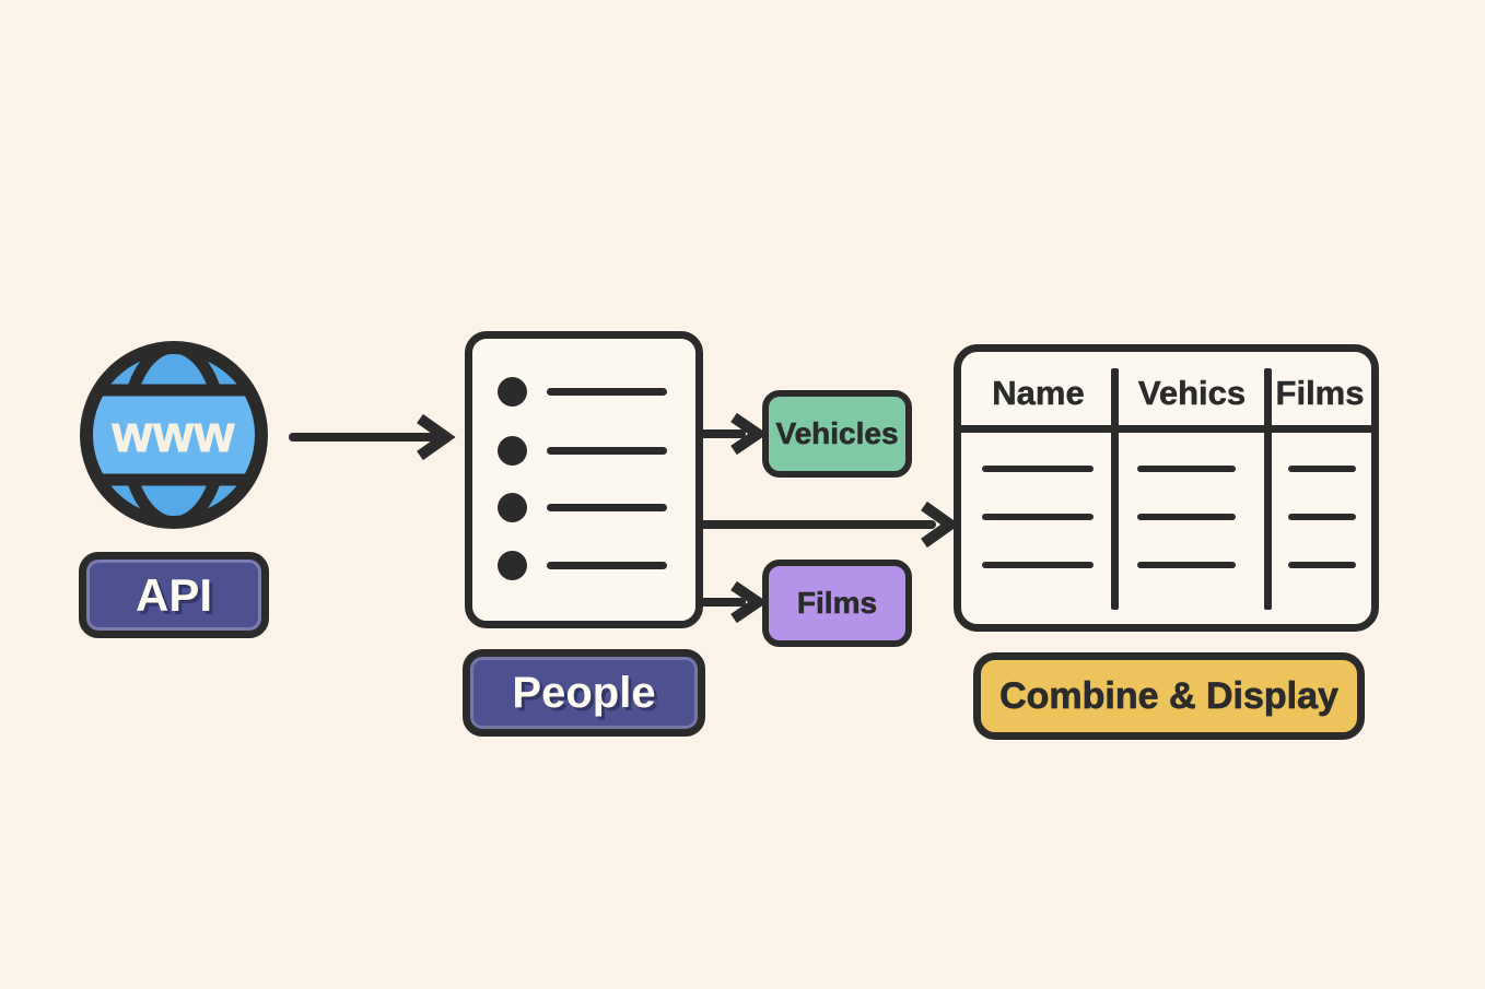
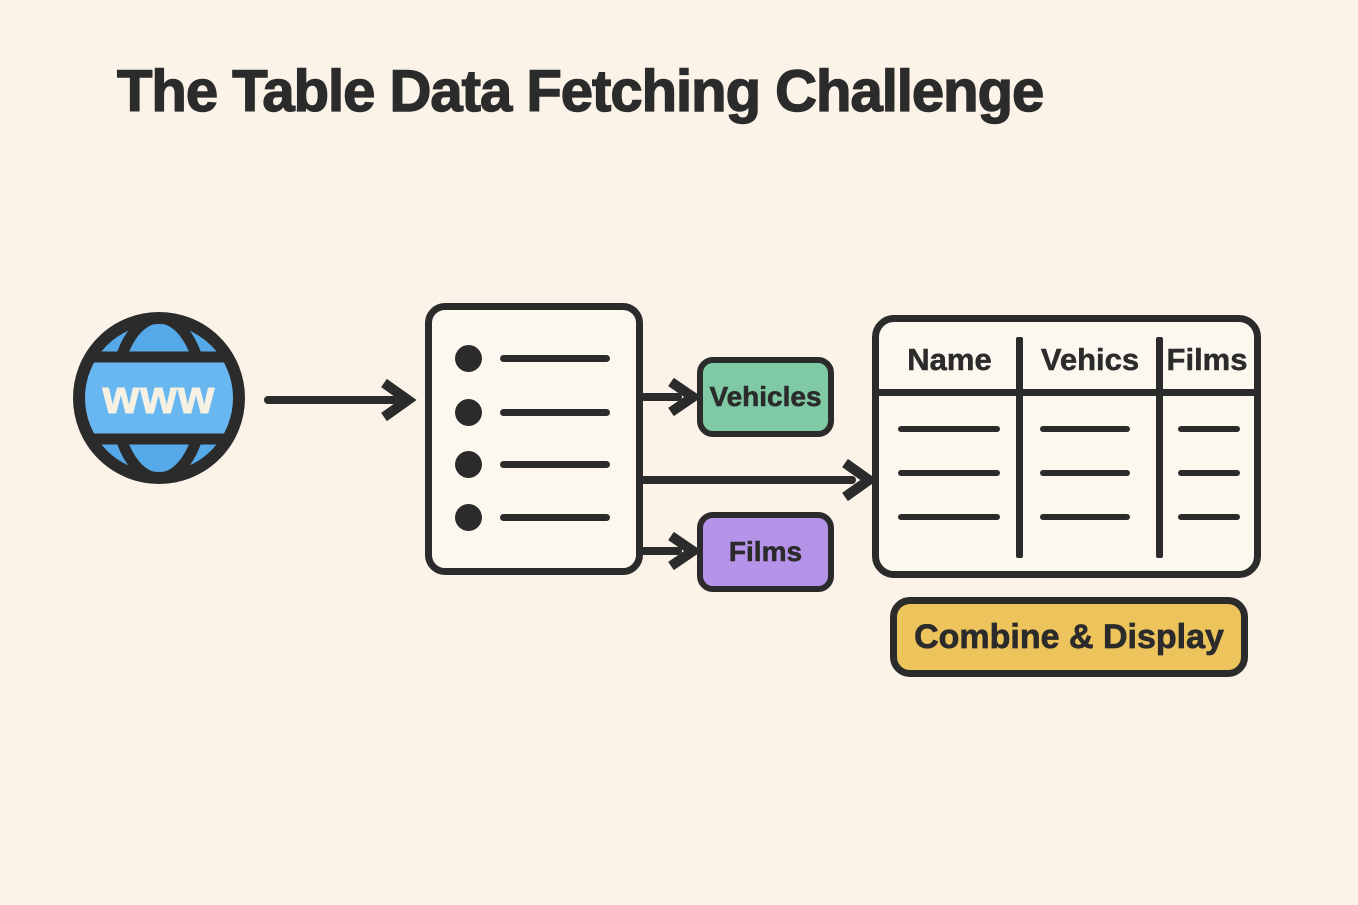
+ The Table Data Fetching Challenge
  www
- API
- People
  Vehicles
  Films
  Name
  Vehics
  Films
  Combine & Display
